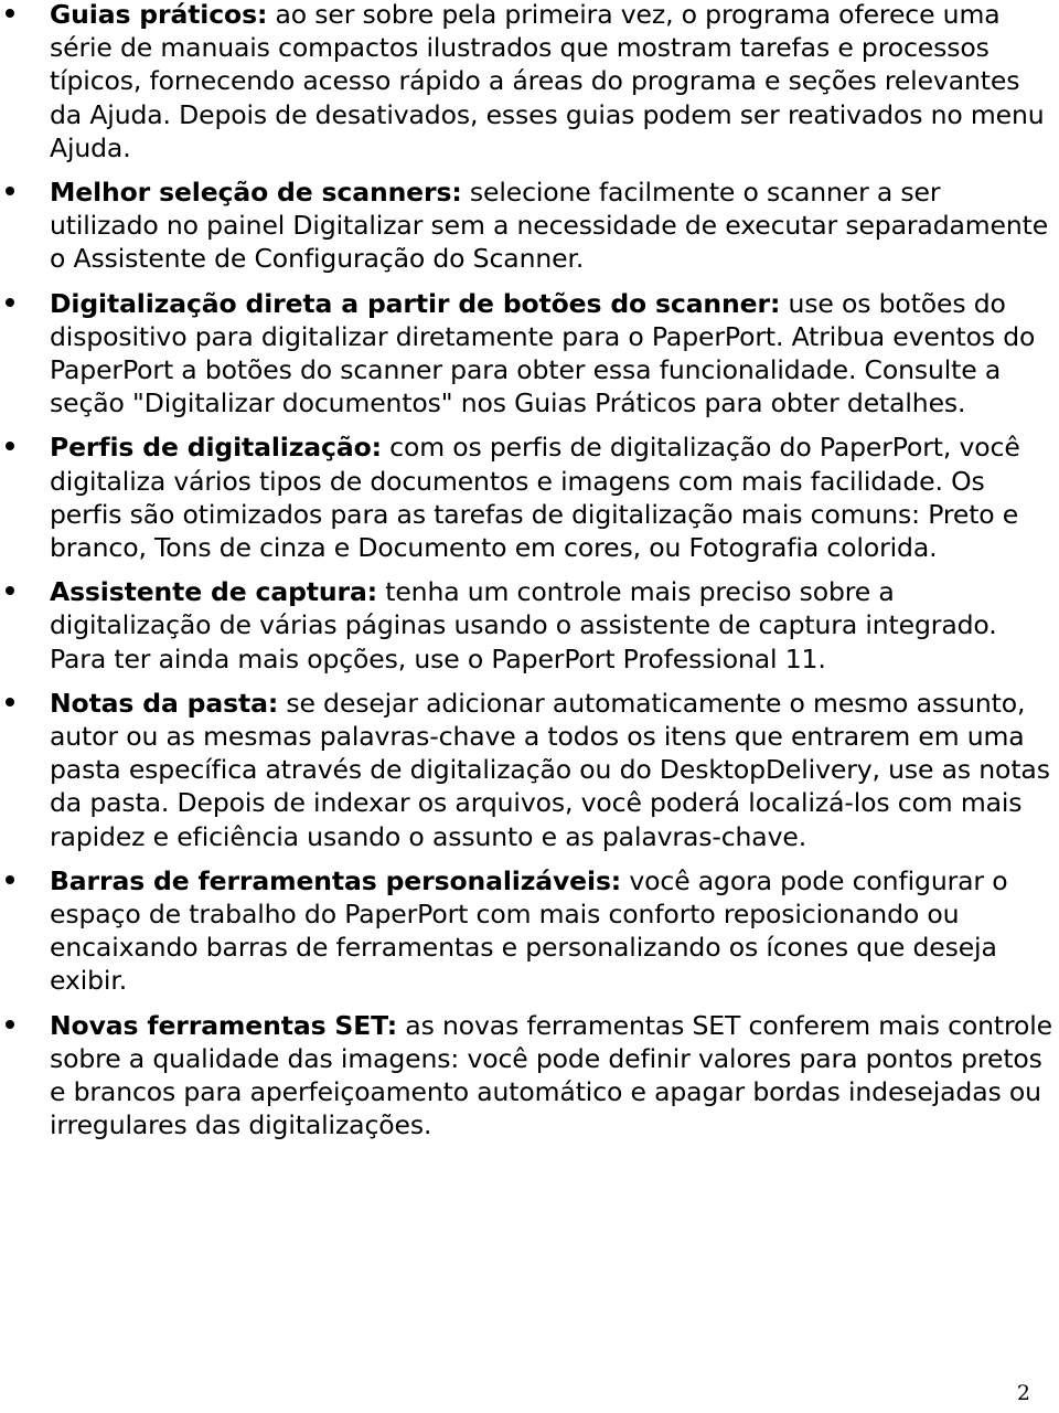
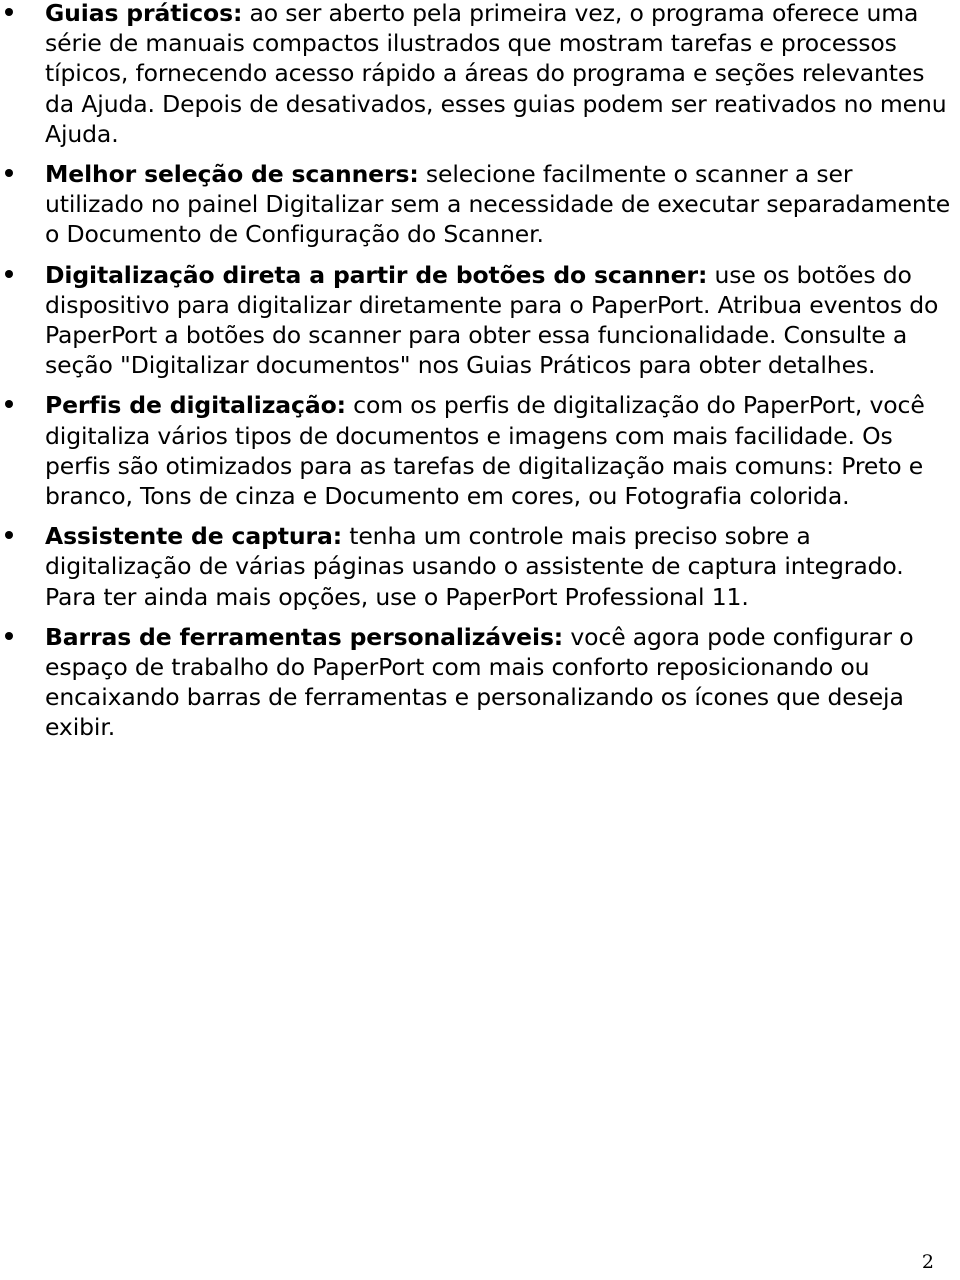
- Guias práticos: ao ser sobre pela primeira vez, o programa oferece uma série de manuais compactos ilustrados que mostram tarefas e processos típicos, fornecendo acesso rápido a áreas do programa e seções relevantes da Ajuda. Depois de desativados, esses guias podem ser reativados no menu Ajuda.
+ Guias práticos: ao ser aberto pela primeira vez, o programa oferece uma série de manuais compactos ilustrados que mostram tarefas e processos típicos, fornecendo acesso rápido a áreas do programa e seções relevantes da Ajuda. Depois de desativados, esses guias podem ser reativados no menu Ajuda.
- Melhor seleção de scanners: selecione facilmente o scanner a ser utilizado no painel Digitalizar sem a necessidade de executar separadamente o Assistente de Configuração do Scanner.
+ Melhor seleção de scanners: selecione facilmente o scanner a ser utilizado no painel Digitalizar sem a necessidade de executar separadamente o Documento de Configuração do Scanner.
  Digitalização direta a partir de botões do scanner: use os botões do dispositivo para digitalizar diretamente para o PaperPort. Atribua eventos do PaperPort a botões do scanner para obter essa funcionalidade. Consulte a seção "Digitalizar documentos" nos Guias Práticos para obter detalhes.
  Perfis de digitalização: com os perfis de digitalização do PaperPort, você digitaliza vários tipos de documentos e imagens com mais facilidade. Os perfis são otimizados para as tarefas de digitalização mais comuns: Preto e branco, Tons de cinza e Documento em cores, ou Fotografia colorida.
  Assistente de captura: tenha um controle mais preciso sobre a digitalização de várias páginas usando o assistente de captura integrado. Para ter ainda mais opções, use o PaperPort Professional 11.
- Notas da pasta: se desejar adicionar automaticamente o mesmo assunto, autor ou as mesmas palavras-chave a todos os itens que entrarem em uma pasta específica através de digitalização ou do DesktopDelivery, use as notas da pasta. Depois de indexar os arquivos, você poderá localizá-los com mais rapidez e eficiência usando o assunto e as palavras-chave.
  Barras de ferramentas personalizáveis: você agora pode configurar o espaço de trabalho do PaperPort com mais conforto reposicionando ou encaixando barras de ferramentas e personalizando os ícones que deseja exibir.
- Novas ferramentas SET: as novas ferramentas SET conferem mais controle sobre a qualidade das imagens: você pode definir valores para pontos pretos e brancos para aperfeiçoamento automático e apagar bordas indesejadas ou irregulares das digitalizações.
  2
